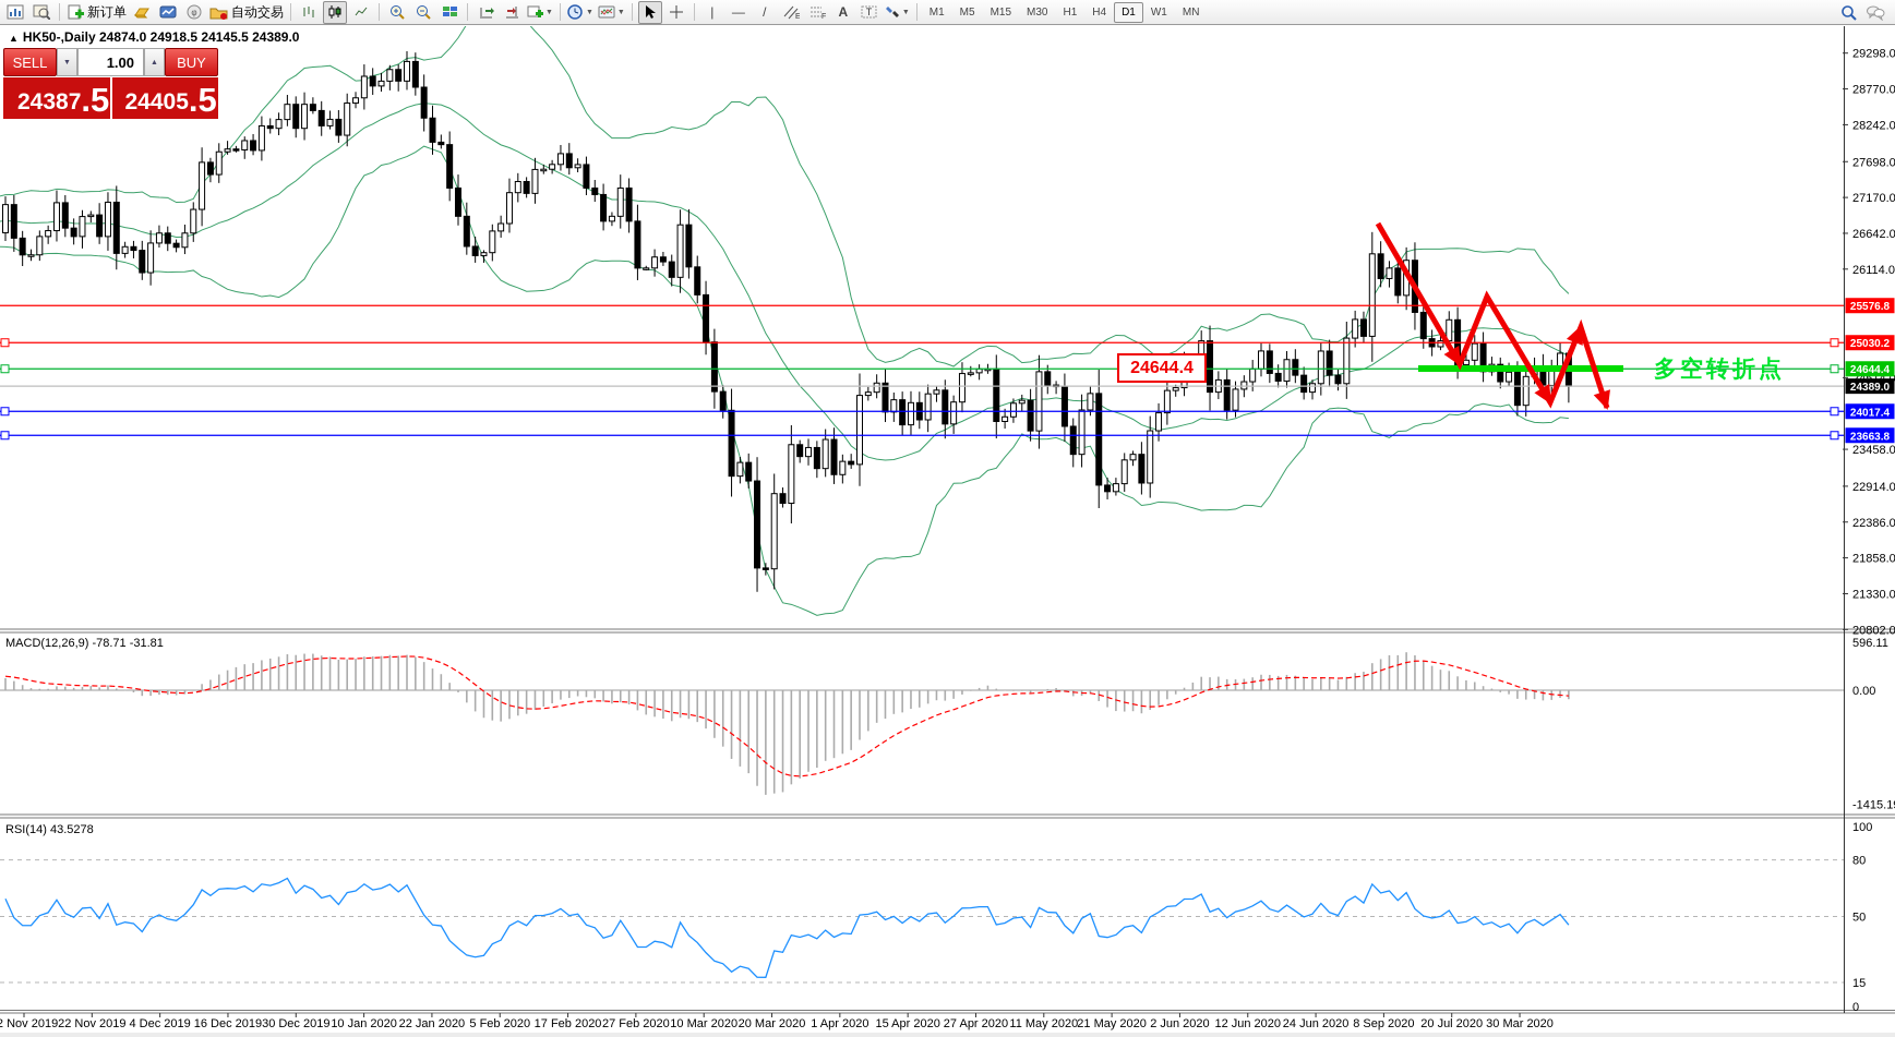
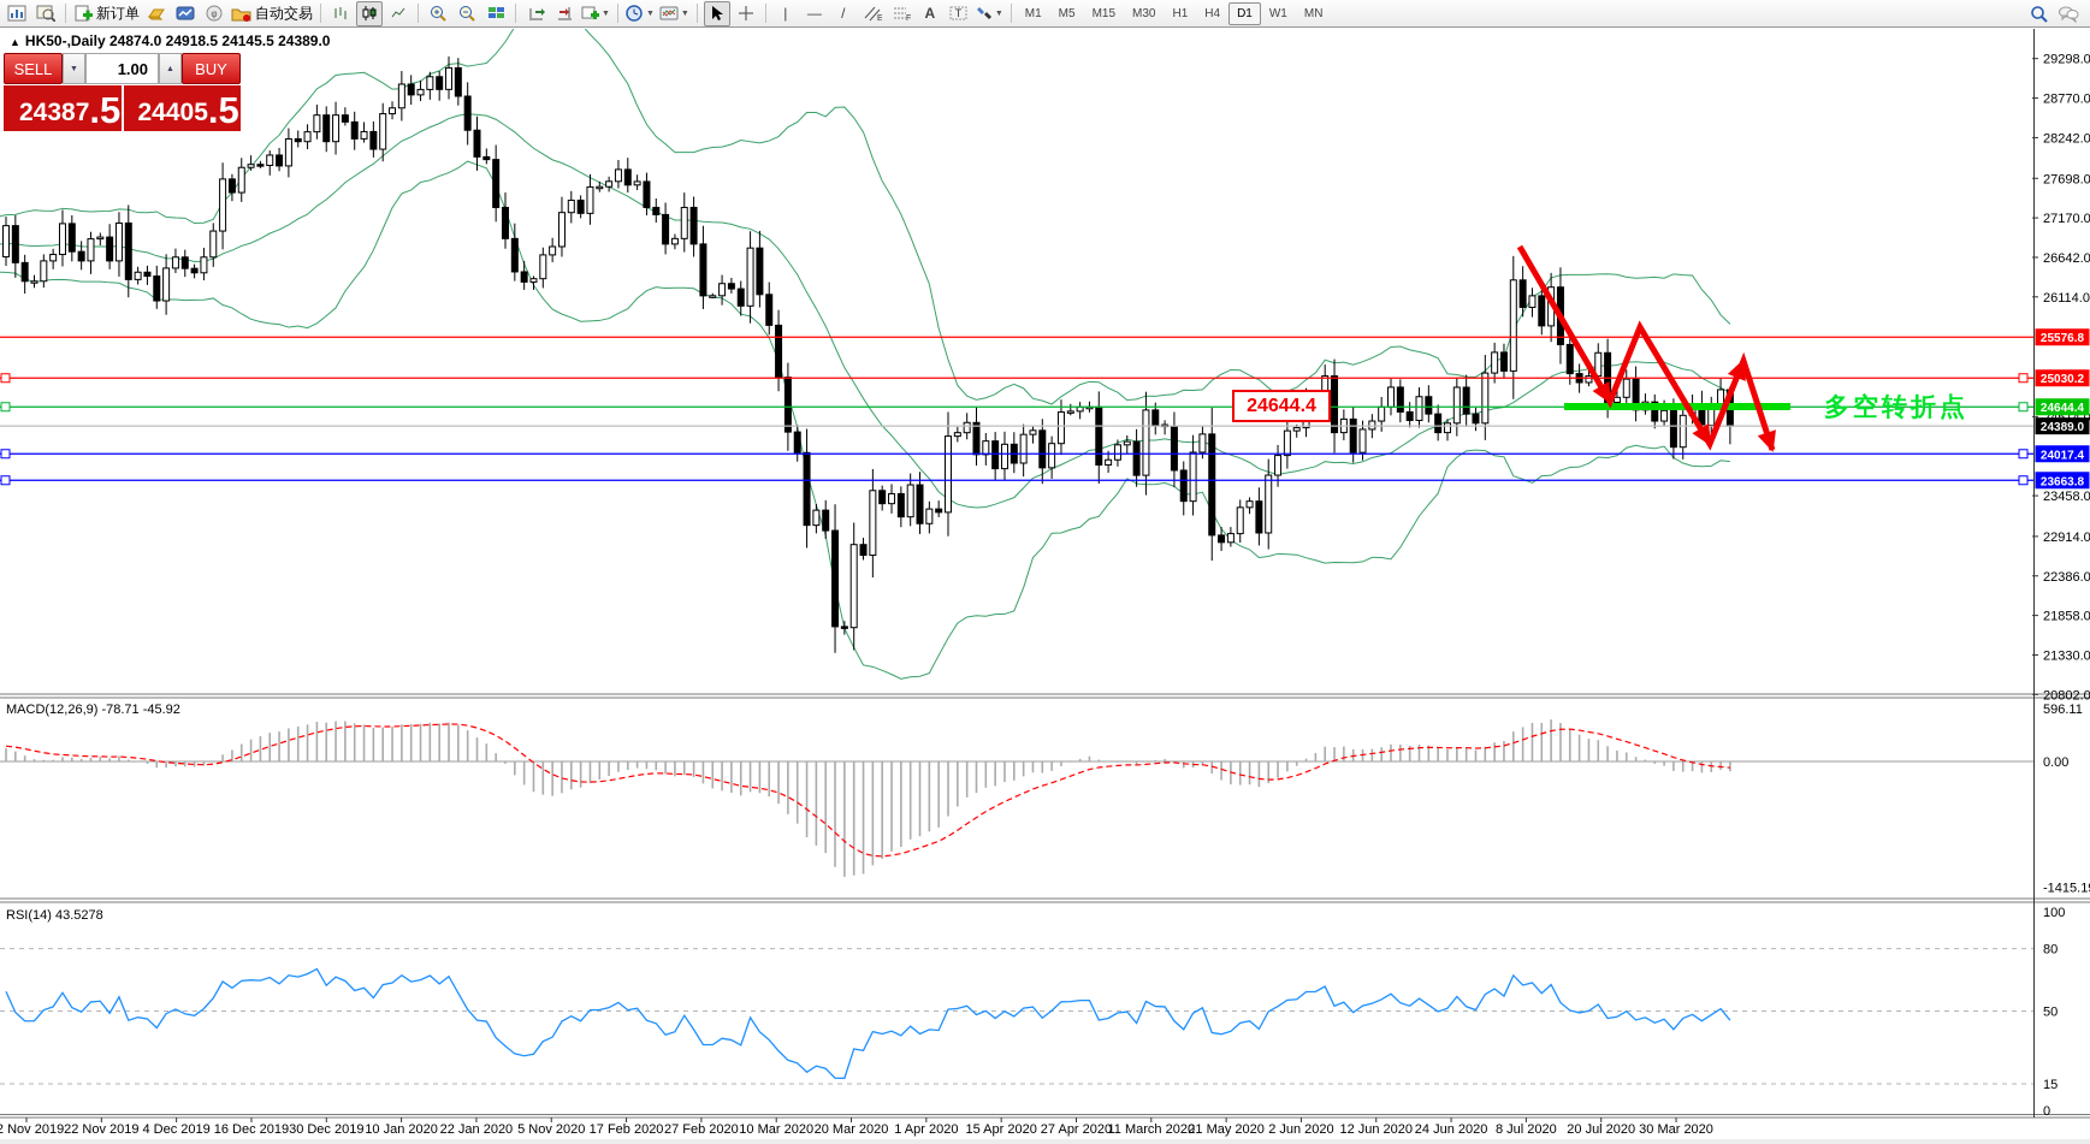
  新订单
  φ
  自动交易
  |
  —
  /
  A
  T
  M1 M5 M15 M30 H1 H4 D1 W1 MN
  29298.0
  28770.0
  28242.0
  27698.0
  27170.0
  26642.0
  26114.0
  23458.0
  22914.0
  22386.0
  21858.0
  21330.0
  20802.0
  596.11
  0.00
  -1415.1
  100
  80
  50
  15
  0
  25576.8
  25030.2
  24644.4
  24389.0
  24017.4
  23663.8
  ▲ HK50-,Daily 24874.0 24918.5 24145.5 24389.0
  SELL
  1.00
  BUY
  24387
  .5
  24405
  .5
- MACD(12,26,9) -78.71 -31.81
+ MACD(12,26,9) -78.71 -45.92
  RSI(14) 43.5278
  24644.4
  多空转折点
  Nov 2019
  22 Nov 2019
  4 Dec 2019
  16 Dec 2019
  30 Dec 2019
  10 Jan 2020
  22 Jan 2020
- 5 Feb 2020
+ 5 Nov 2020
  17 Feb 2020
  27 Feb 2020
  10 Mar 2020
  20 Mar 2020
  1 Apr 2020
  15 Apr 2020
  27 Apr 2020
- 11 May 2020
+ 11 March 2020
  21 May 2020
  2 Jun 2020
  12 Jun 2020
  24 Jun 2020
- 8 Sep 2020
+ 8 Jul 2020
  20 Jul 2020
  30 Mar 2020
